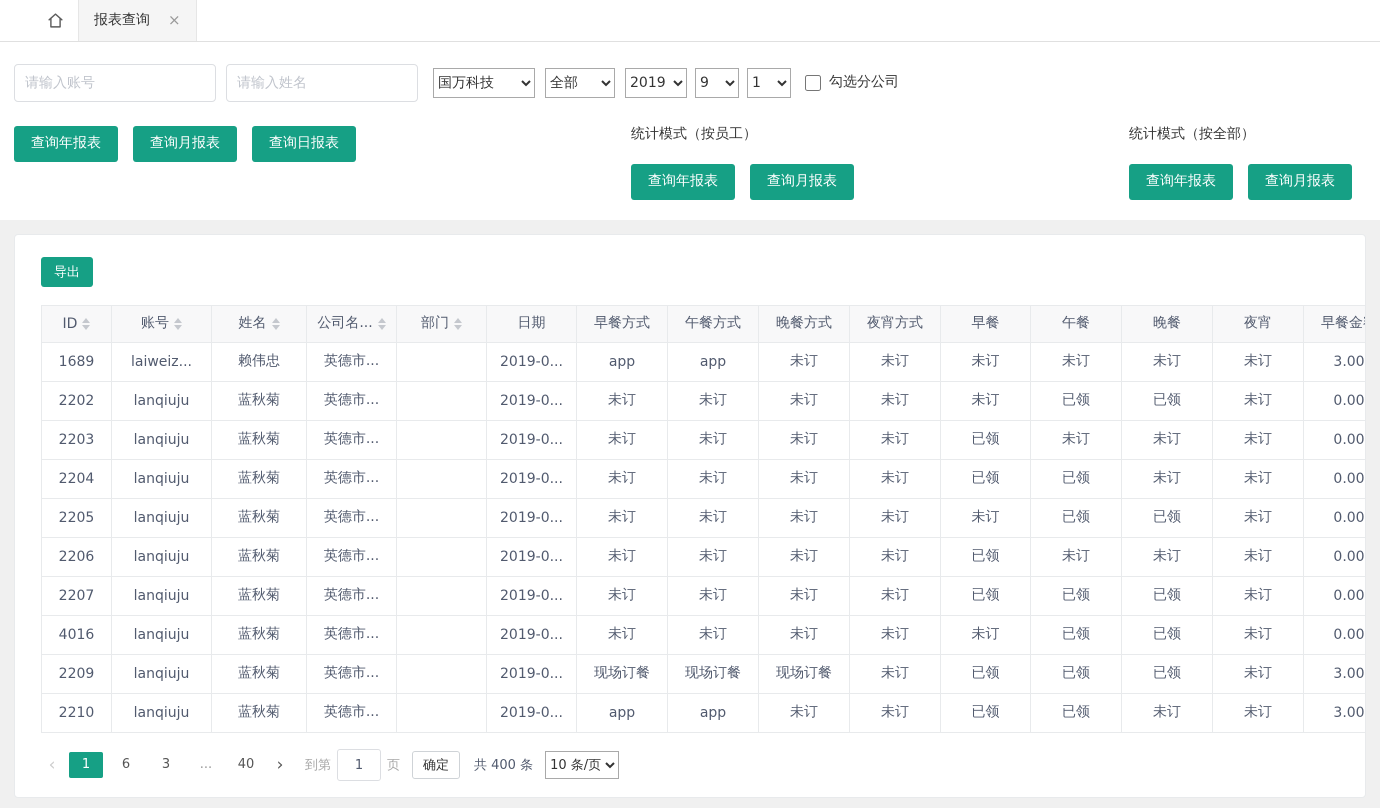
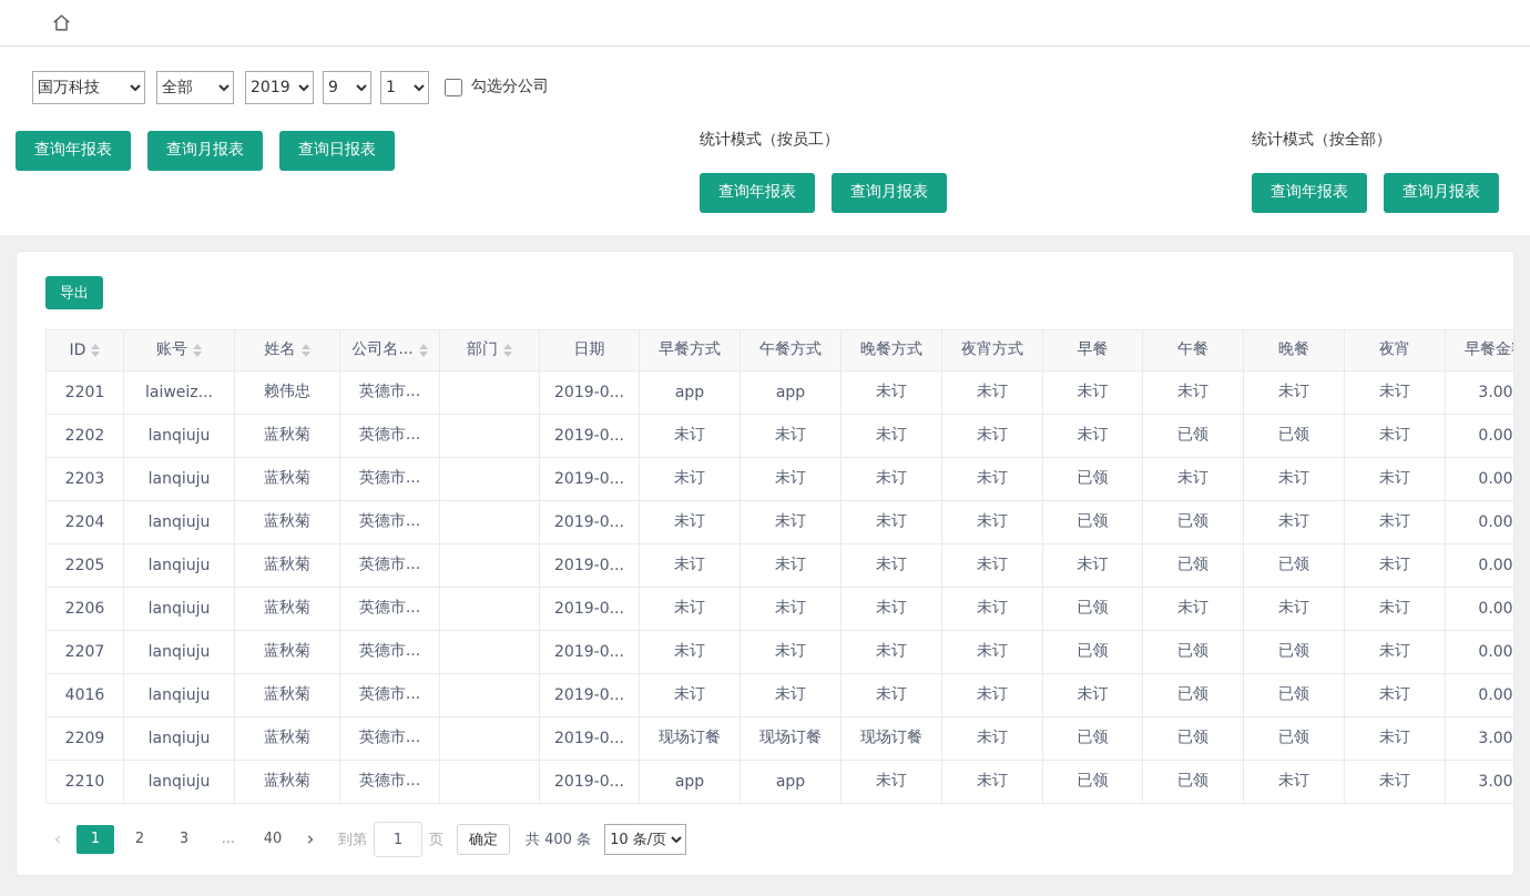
- 报表查询
- ×
- 请输入账号
- 请输入姓名
  国万科技
  全部
  2019
  9
  1
  勾选分公司
  查询年报表
  查询月报表
  查询日报表
  统计模式（按员工）
  查询年报表
  查询月报表
  统计模式（按全部）
  查询年报表
  查询月报表
  导出
  ID	账号	姓名	公司名...	部门	日期	早餐方式	午餐方式	晚餐方式	夜宵方式	早餐	午餐	晚餐	夜宵	早餐金
- 1689	laiweiz...	赖伟忠	英德市...		2019-0...	app	app	未订	未订	未订	未订	未订	未订	3.00
+ 2201	laiweiz...	赖伟忠	英德市...		2019-0...	app	app	未订	未订	未订	未订	未订	未订	3.00
  2202	lanqiuju	蓝秋菊	英德市...		2019-0...	未订	未订	未订	未订	未订	已领	已领	未订	0.00
  2203	lanqiuju	蓝秋菊	英德市...		2019-0...	未订	未订	未订	未订	已领	未订	未订	未订	0.00
  2204	lanqiuju	蓝秋菊	英德市...		2019-0...	未订	未订	未订	未订	已领	已领	未订	未订	0.00
  2205	lanqiuju	蓝秋菊	英德市...		2019-0...	未订	未订	未订	未订	未订	已领	已领	未订	0.00
  2206	lanqiuju	蓝秋菊	英德市...		2019-0...	未订	未订	未订	未订	已领	未订	未订	未订	0.00
  2207	lanqiuju	蓝秋菊	英德市...		2019-0...	未订	未订	未订	未订	已领	已领	已领	未订	0.00
  4016	lanqiuju	蓝秋菊	英德市...		2019-0...	未订	未订	未订	未订	未订	已领	已领	未订	0.00
  2209	lanqiuju	蓝秋菊	英德市...		2019-0...	现场订餐	现场订餐	现场订餐	未订	已领	已领	已领	未订	3.00
  2210	lanqiuju	蓝秋菊	英德市...		2019-0...	app	app	未订	未订	已领	已领	未订	未订	3.00
  ‹
  1
- 6
+ 2
  3
  ...
  40
  ›
  到第
  1
  页
  确定
  共 400 条
  10 条/页
